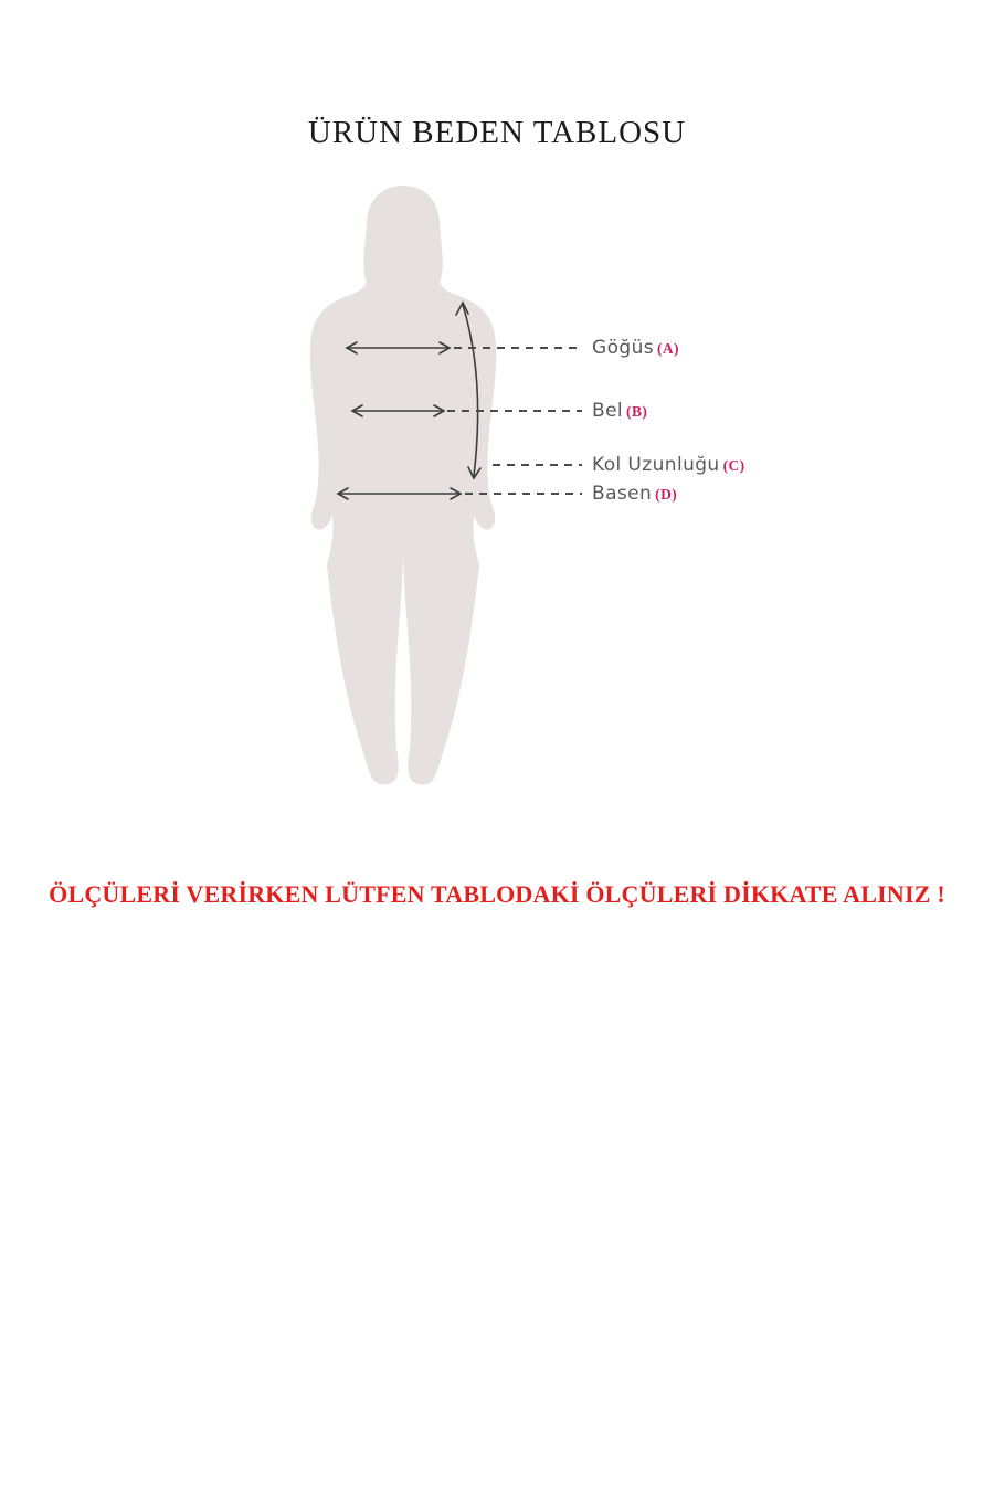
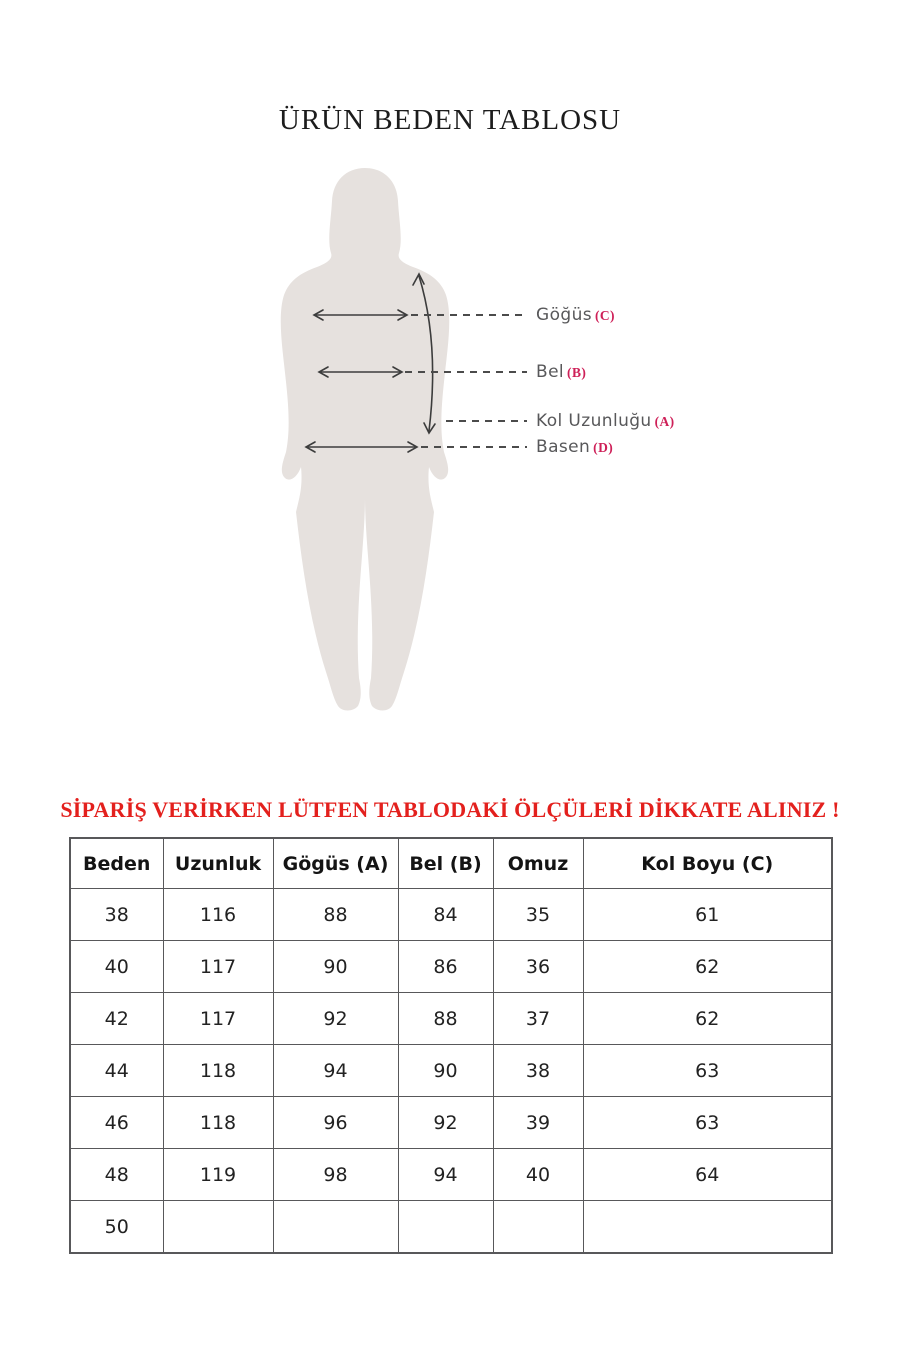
  ÜRÜN BEDEN TABLOSU
- Göğüs (A)
+ Göğüs (C)
  Bel (B)
- Kol Uzunluğu (C)
+ Kol Uzunluğu (A)
  Basen (D)
- ÖLÇÜLERİ VERİRKEN LÜTFEN TABLODAKİ ÖLÇÜLERİ DİKKATE ALINIZ !
+ SİPARİŞ VERİRKEN LÜTFEN TABLODAKİ ÖLÇÜLERİ DİKKATE ALINIZ !
+ Beden	Uzunluk	Gögüs (A)	Bel (B)	Omuz	Kol Boyu (C)
+ 38	116	88	84	35	61
+ 40	117	90	86	36	62
+ 42	117	92	88	37	62
+ 44	118	94	90	38	63
+ 46	118	96	92	39	63
+ 48	119	98	94	40	64
+ 50
